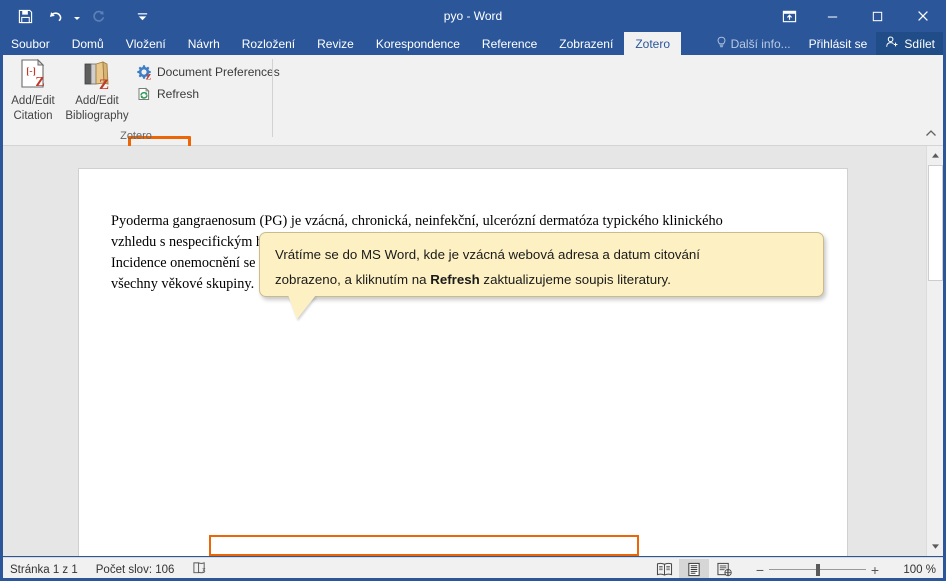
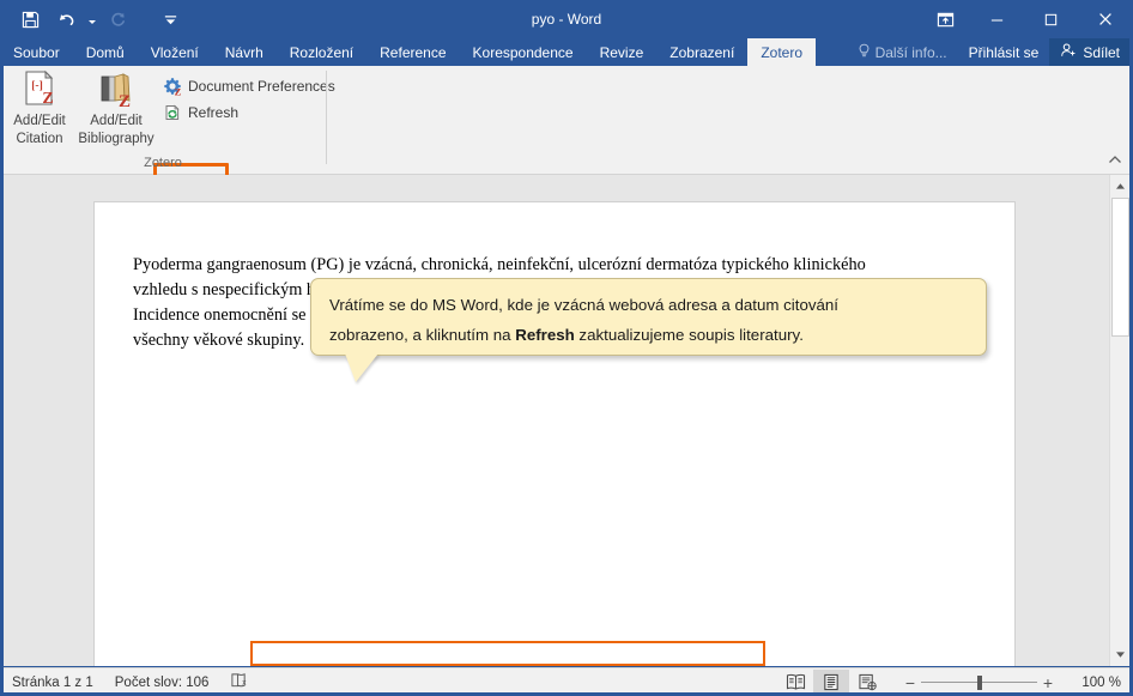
  pyo - Word
  Soubor
  Domů
  Vložení
  Návrh
  Rozložení
- Revize
+ Reference
  Korespondence
- Reference
+ Revize
  Zobrazení
  Zotero
  Další info...
  Přihlásit se
  Sdílet
  [-]
  Z
  Add/Edit
  Citation
  Z
  Add/Edit
  Bibliography
  Z
  Document Preferences
  Refresh
  Zotero
  Pyoderma gangraenosum (PG) je vzácná, chronická, neinfekční, ulcerózní dermatóza typického klinického
  všechny věkové skupiny.
  Vrátíme se do MS Word, kde je vzácná webová adresa a datum citování
  zobrazeno, a kliknutím na Refresh zaktualizujeme soupis literatury.
  Stránka 1 z 1
  Počet slov: 106
  −
  +
  100 %
